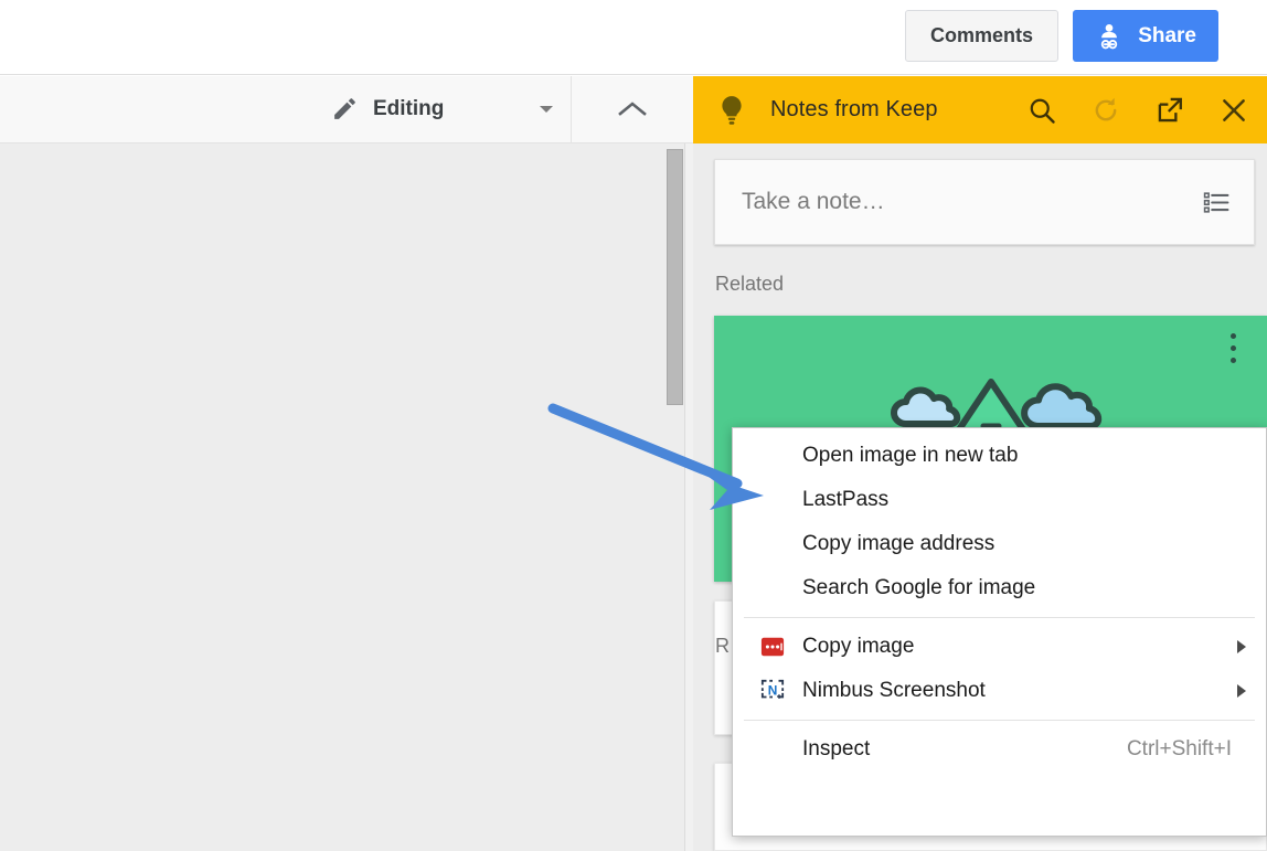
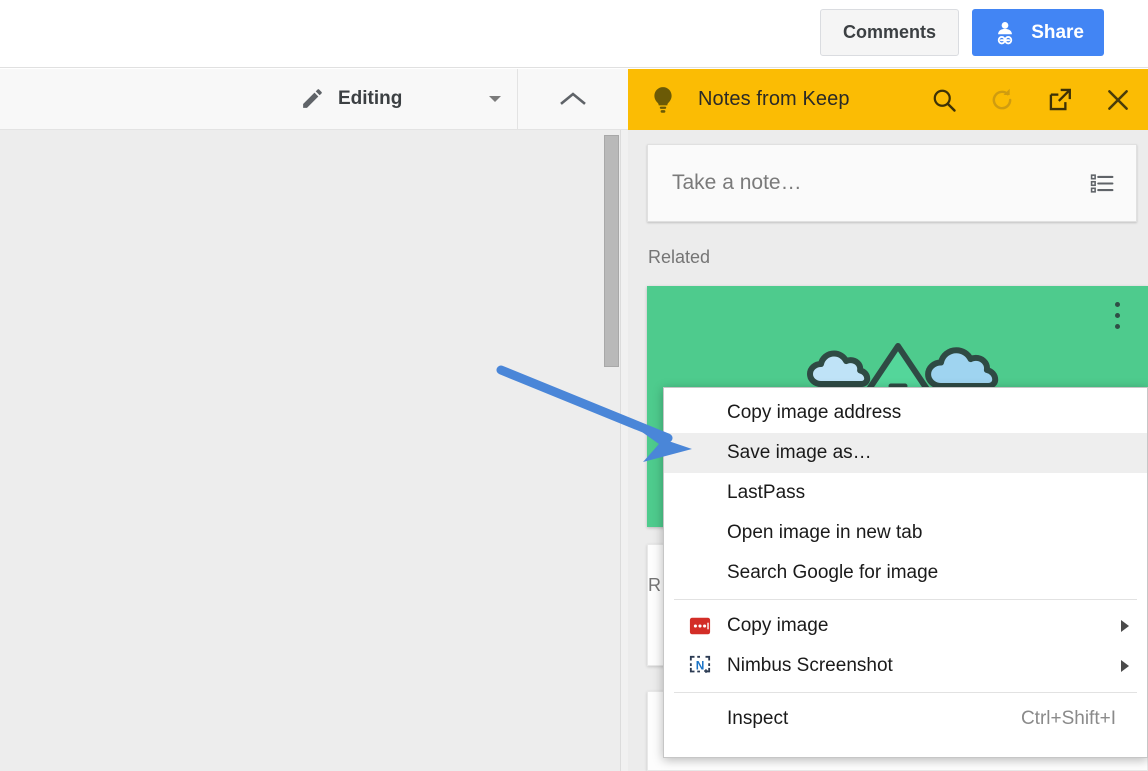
  Comments
  Share
  Editing
  Notes from Keep
  Take a note…
  Related
  R
- Open image in new tab
+ Copy image address
+ Save image as…
  LastPass
- Copy image address
+ Open image in new tab
  Search Google for image
  Copy image
  N
  Nimbus Screenshot
  Inspect
  Ctrl+Shift+I
